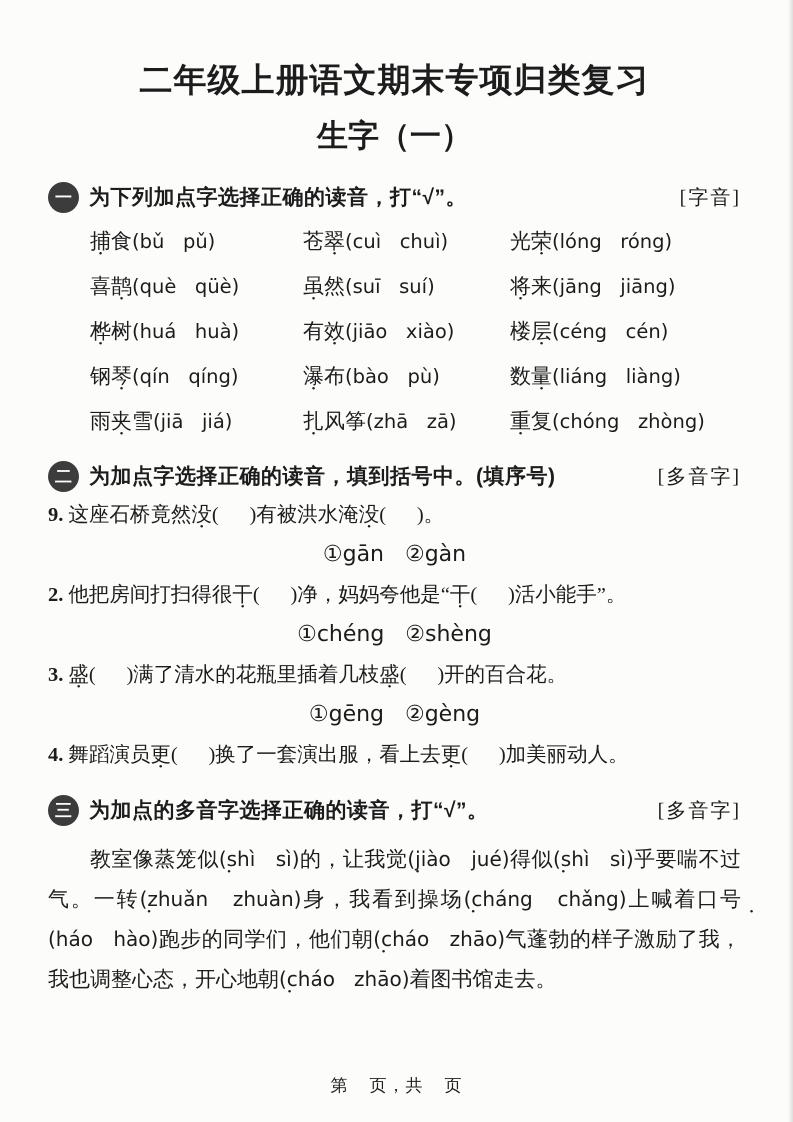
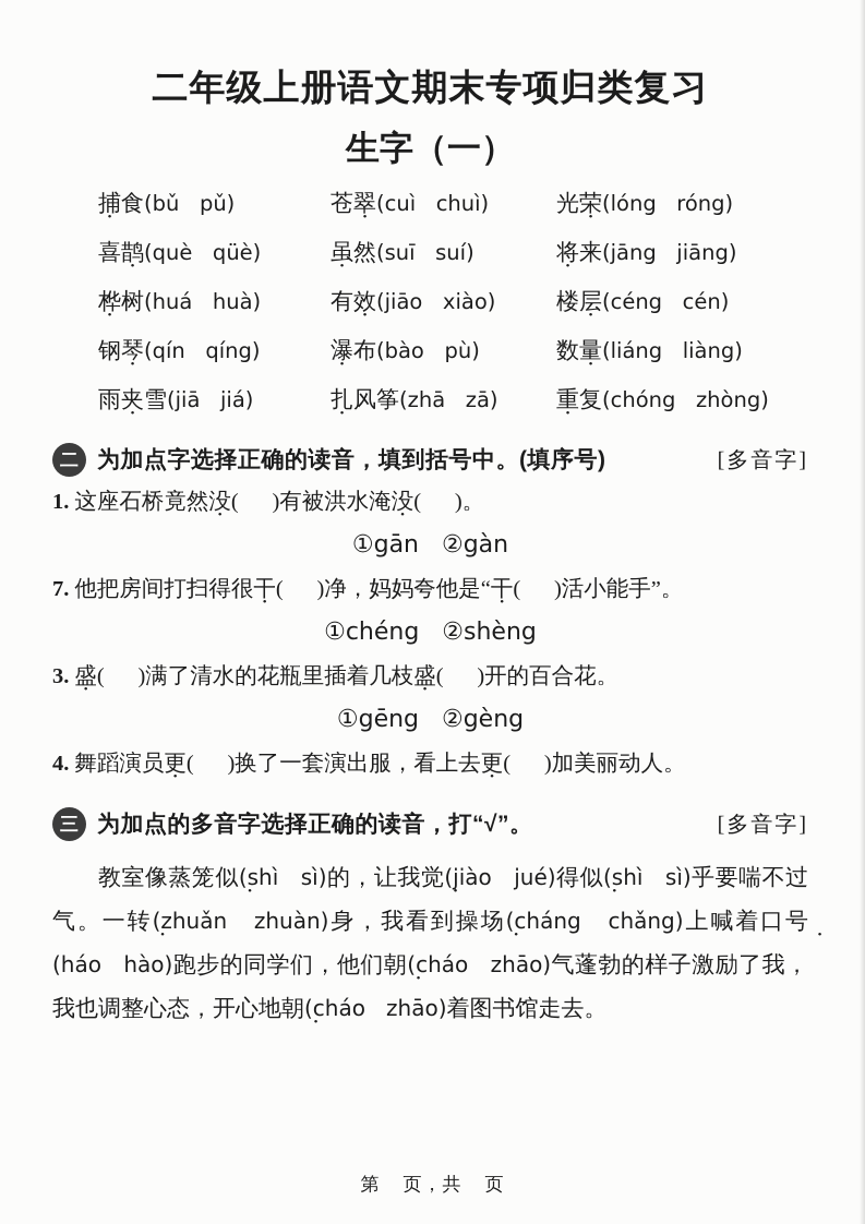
  二年级上册语文期末专项归类复习
  生字（一）
- 一
- 为下列加点字选择正确的读音，打“√”。
- [字音]
  捕食(bǔ pǔ)
  苍翠(cuì chuì)
  光荣(lóng róng)
  喜鹊(què qüè)
  虽然(suī suí)
  将来(jāng jiāng)
  桦树(huá huà)
  有效(jiāo xiào)
  楼层(céng cén)
  钢琴(qín qíng)
  瀑布(bào pù)
  数量(liáng liàng)
  雨夹雪(jiā jiá)
  扎风筝(zhā zā)
  重复(chóng zhòng)
  二
  为加点字选择正确的读音，填到括号中。(填序号)
  [多音字]
- 9. 这座石桥竟然没( )有被洪水淹没( )。
+ 1. 这座石桥竟然没( )有被洪水淹没( )。
  ①gān ②gàn
- 2. 他把房间打扫得很干( )净，妈妈夸他是“干( )活小能手”。
+ 7. 他把房间打扫得很干( )净，妈妈夸他是“干( )活小能手”。
  ①chéng ②shèng
  3. 盛( )满了清水的花瓶里插着几枝盛( )开的百合花。
  ①gēng ②gèng
  4. 舞蹈演员更( )换了一套演出服，看上去更( )加美丽动人。
  三
  为加点的多音字选择正确的读音，打“√”。
  [多音字]
  教室像蒸笼似(shì sì)的，让我觉(jiào jué)得似(shì sì)乎要喘不过气。一转(zhuǎn zhuàn)身，我看到操场(cháng chǎng)上喊着口号(háo hào)跑步的同学们，他们朝(cháo zhāo)气蓬勃的样子激励了我，我也调整心态，开心地朝(cháo zhāo)着图书馆走去。
  第 页，共 页
